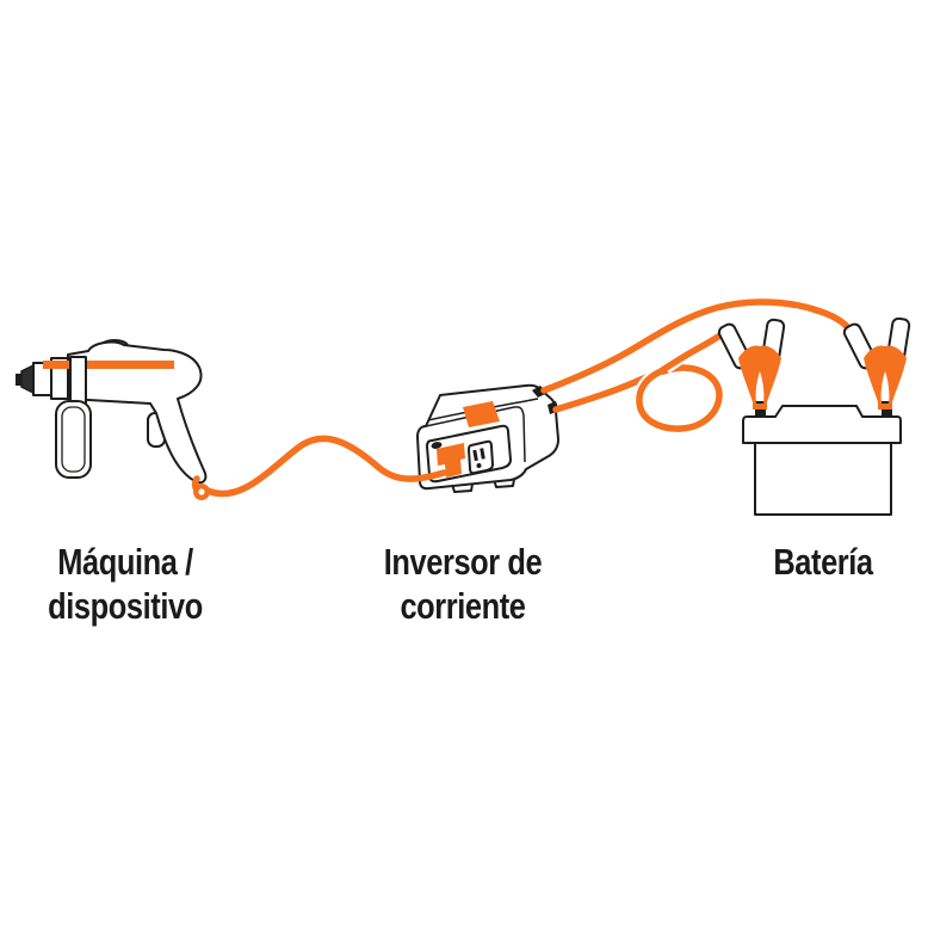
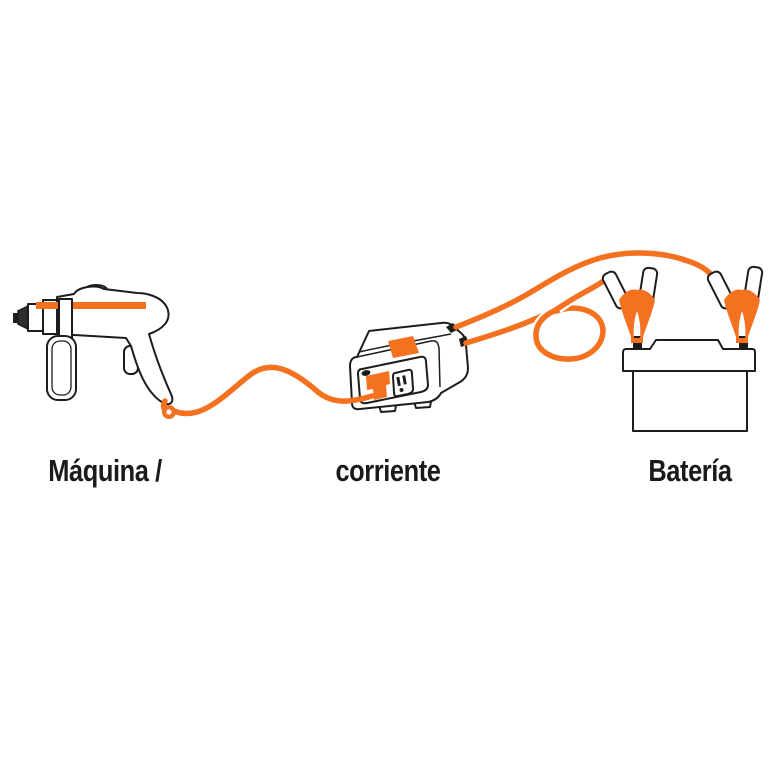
  Máquina /
- dispositivo
- Inversor de
  corriente
  Batería
